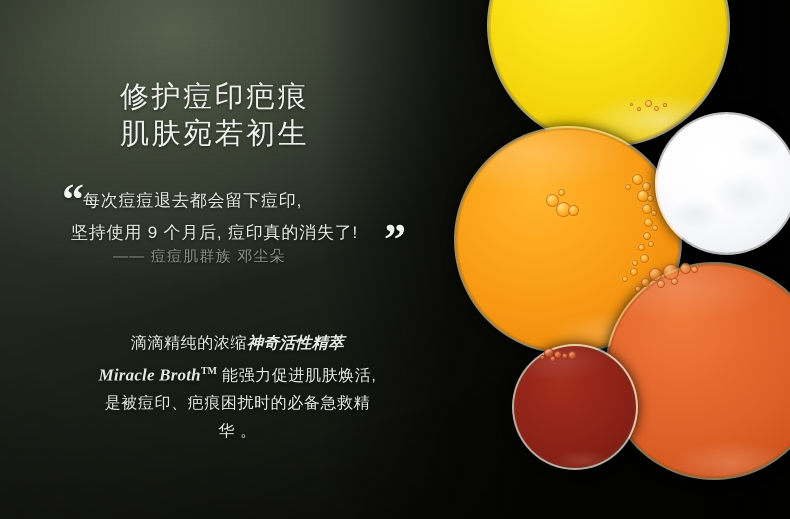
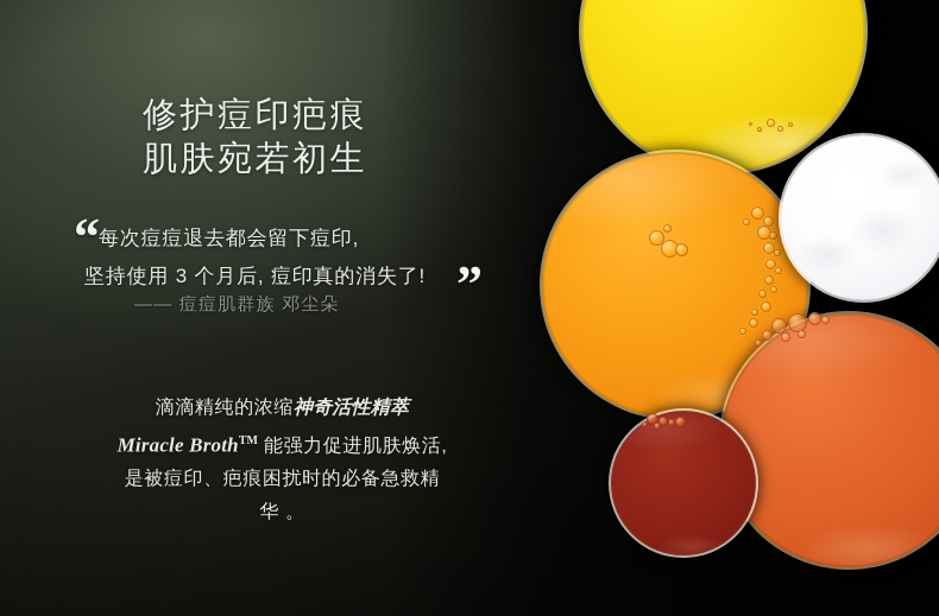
  修护痘印疤痕
  肌肤宛若初生
  “
  每次痘痘退去都会留下痘印,
- 坚持使用 9 个月后, 痘印真的消失了!
+ 坚持使用 3 个月后, 痘印真的消失了!
  ”
  —— 痘痘肌群族 邓尘朵
  滴滴精纯的浓缩神奇活性精萃
  Miracle BrothTM 能强力促进肌肤焕活,
  是被痘印、疤痕困扰时的必备急救精
  华 。
